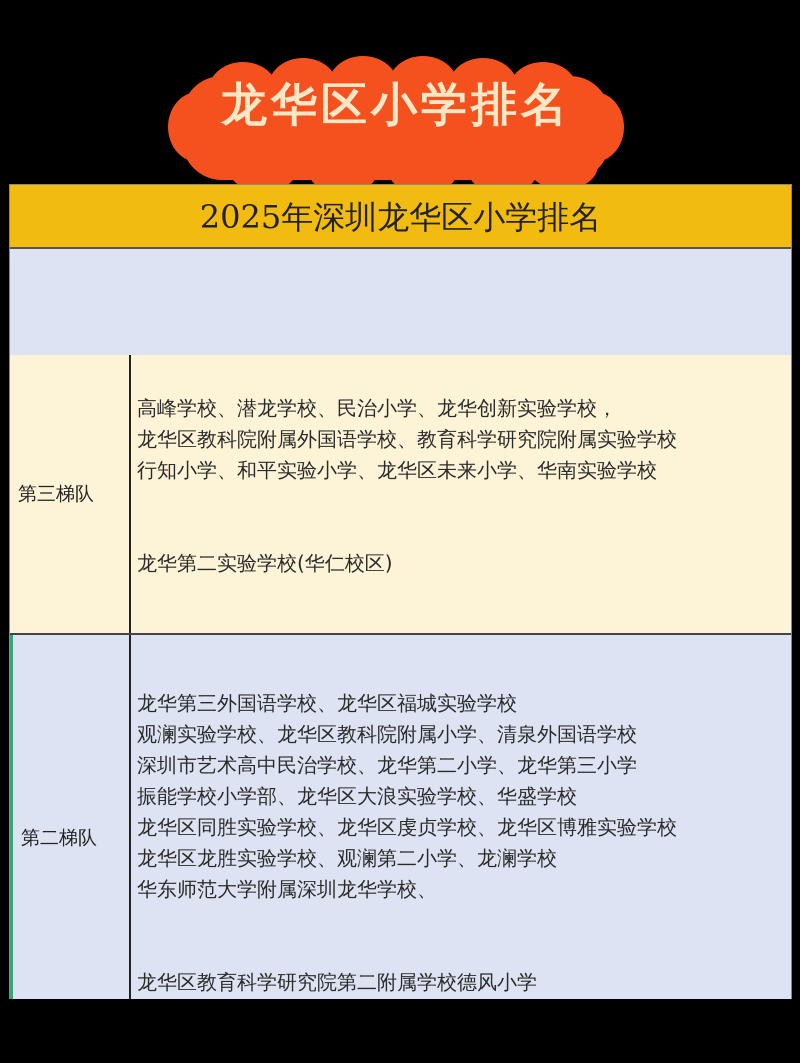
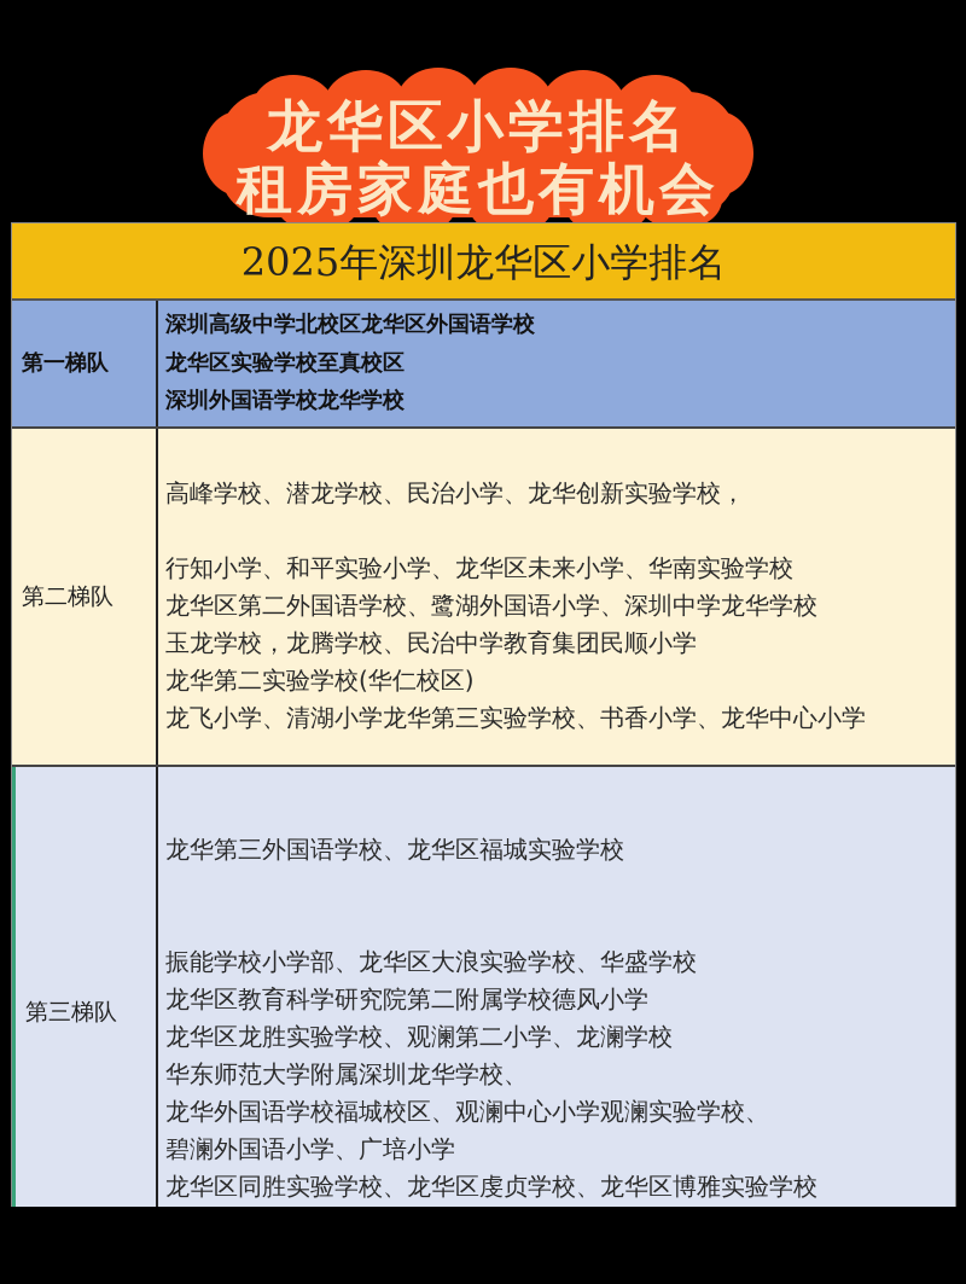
  龙华区小学排名
+ 租房家庭也有机会
  2025年深圳龙华区小学排名
+ 第一梯队
+ 深圳高级中学北校区龙华区外国语学校
+ 龙华区实验学校至真校区
+ 深圳外国语学校龙华学校
- 第三梯队
+ 第二梯队
  高峰学校、潜龙学校、民治小学、龙华创新实验学校，
- 龙华区教科院附属外国语学校、教育科学研究院附属实验学校
  行知小学、和平实验小学、龙华区未来小学、华南实验学校
+ 龙华区第二外国语学校、鹭湖外国语小学、深圳中学龙华学校
+ 玉龙学校，龙腾学校、民治中学教育集团民顺小学
  龙华第二实验学校(华仁校区)
+ 龙飞小学、清湖小学龙华第三实验学校、书香小学、龙华中心小学
- 第二梯队
+ 第三梯队
  龙华第三外国语学校、龙华区福城实验学校
- 观澜实验学校、龙华区教科院附属小学、清泉外国语学校
- 深圳市艺术高中民治学校、龙华第二小学、龙华第三小学
  振能学校小学部、龙华区大浪实验学校、华盛学校
- 龙华区同胜实验学校、龙华区虔贞学校、龙华区博雅实验学校
+ 龙华区教育科学研究院第二附属学校德风小学
  龙华区龙胜实验学校、观澜第二小学、龙澜学校
  华东师范大学附属深圳龙华学校、
+ 龙华外国语学校福城校区、观澜中心小学观澜实验学校、
+ 碧澜外国语小学、广培小学
- 龙华区教育科学研究院第二附属学校德风小学
+ 龙华区同胜实验学校、龙华区虔贞学校、龙华区博雅实验学校
